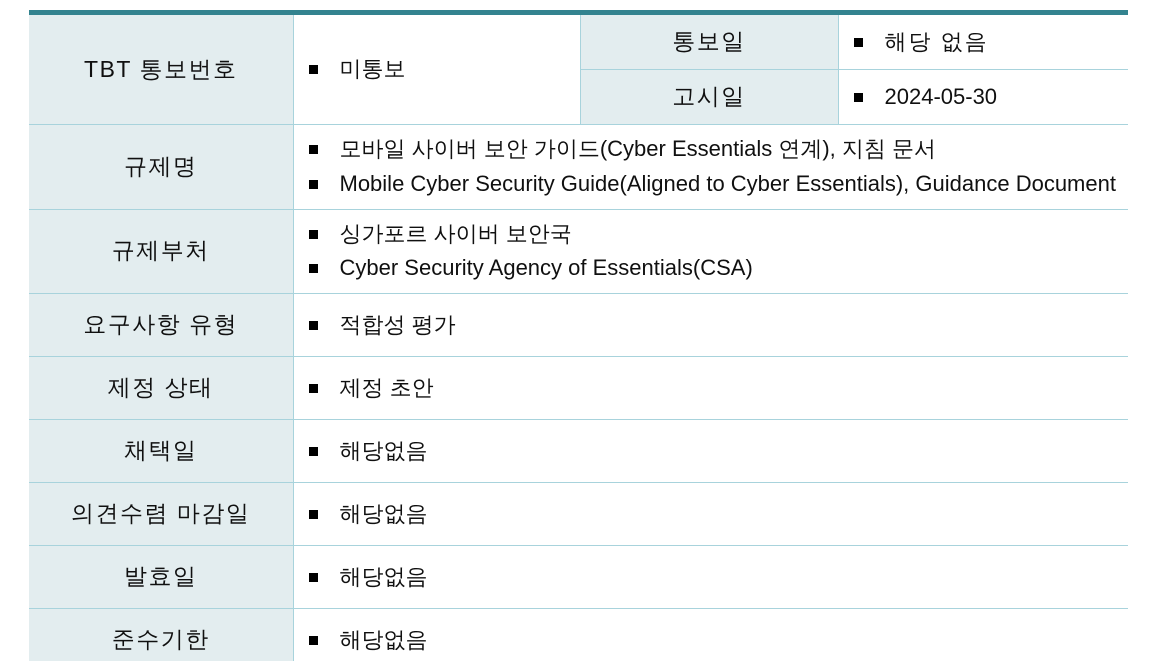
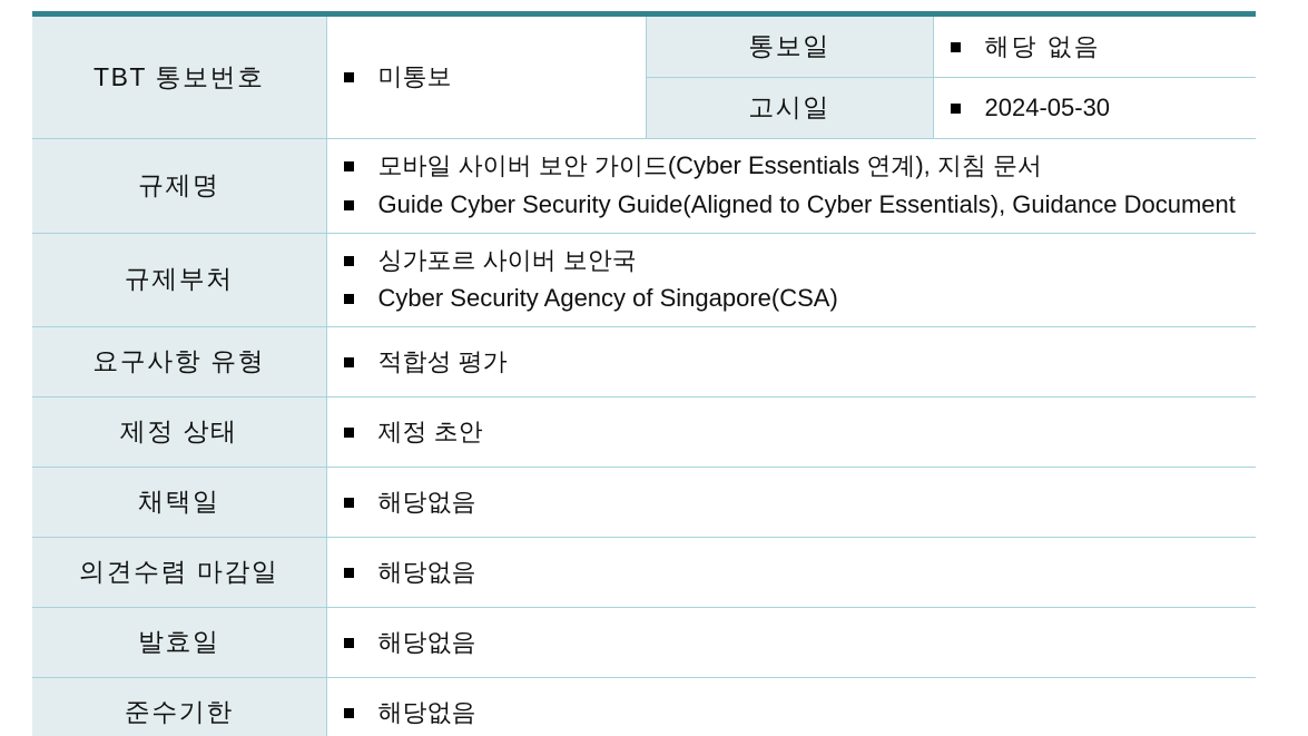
  TBT 통보번호	미통보	통보일	해당 없음
  고시일	2024-05-30
- 규제명	모바일 사이버 보안 가이드(Cyber Essentials 연계), 지침 문서 Mobile Cyber Security Guide(Aligned to Cyber Essentials), Guidance Document
+ 규제명	모바일 사이버 보안 가이드(Cyber Essentials 연계), 지침 문서 Guide Cyber Security Guide(Aligned to Cyber Essentials), Guidance Document
- 규제부처	싱가포르 사이버 보안국 Cyber Security Agency of Essentials(CSA)
+ 규제부처	싱가포르 사이버 보안국 Cyber Security Agency of Singapore(CSA)
  요구사항 유형	적합성 평가
  제정 상태	제정 초안
  채택일	해당없음
  의견수렴 마감일	해당없음
  발효일	해당없음
  준수기한	해당없음
